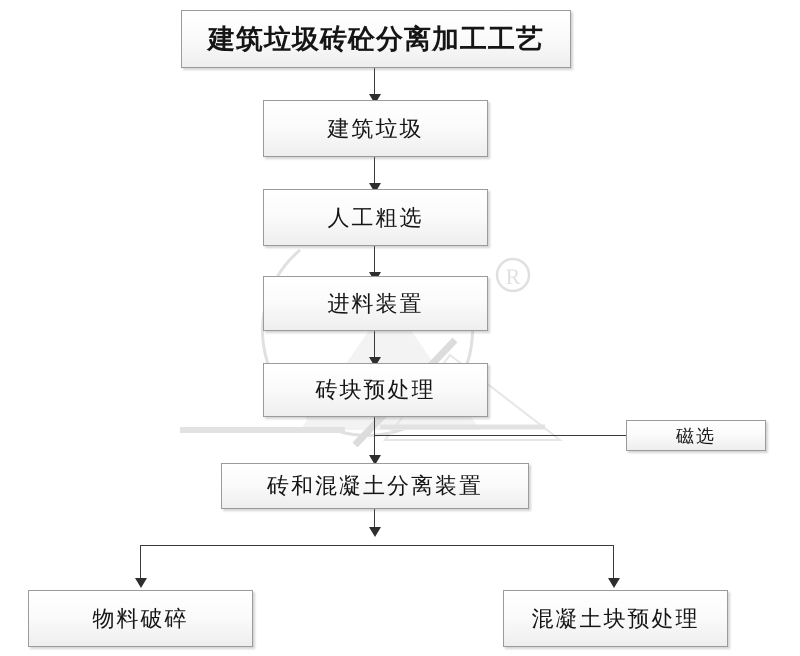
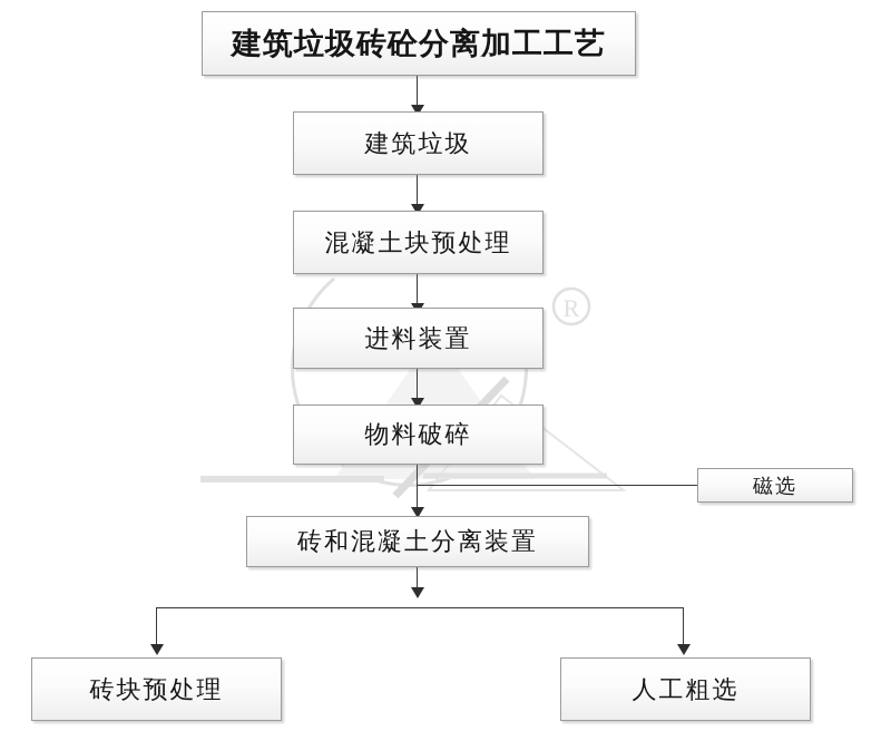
  R
  建筑垃圾砖砼分离加工工艺
  建筑垃圾
- 人工粗选
+ 混凝土块预处理
  进料装置
- 砖块预处理
+ 物料破碎
  磁选
  砖和混凝土分离装置
- 物料破碎
+ 砖块预处理
- 混凝土块预处理
+ 人工粗选
